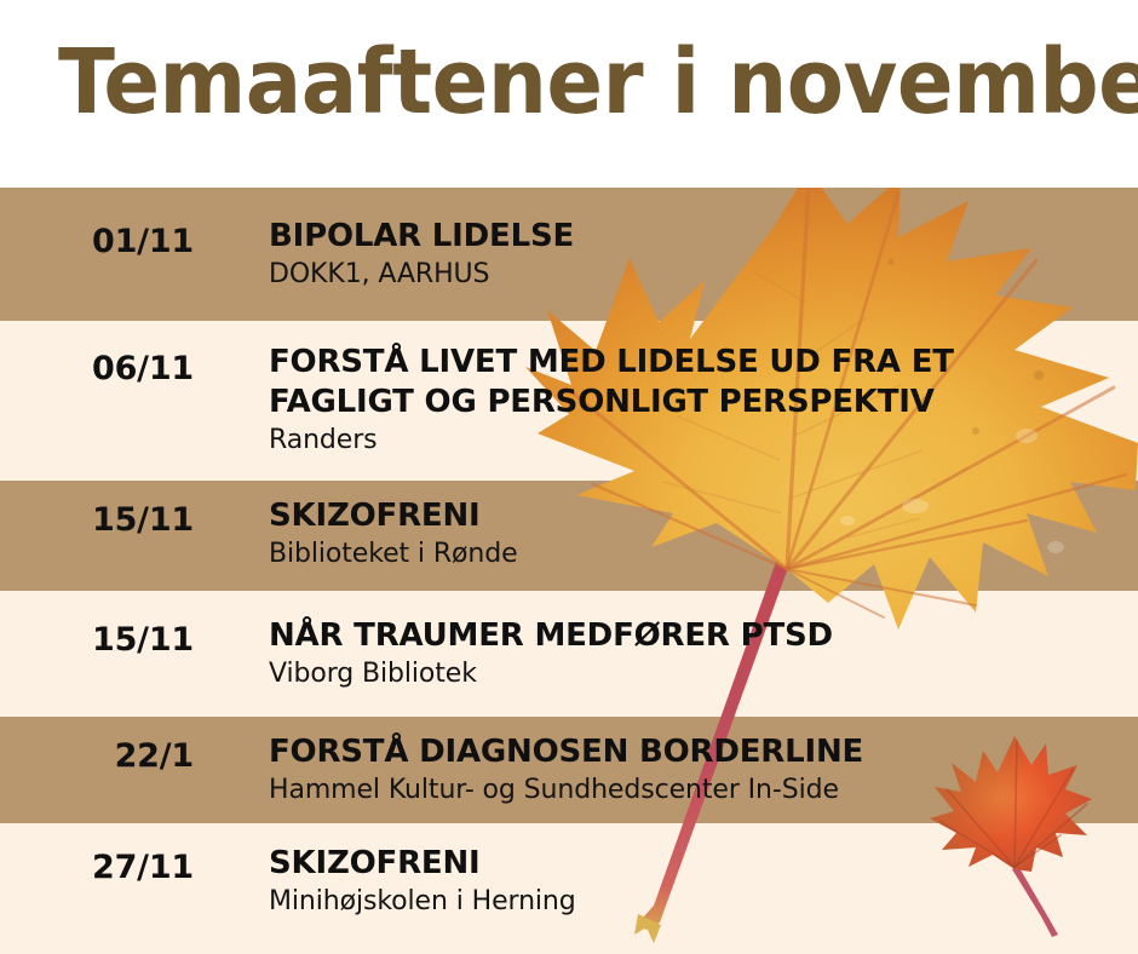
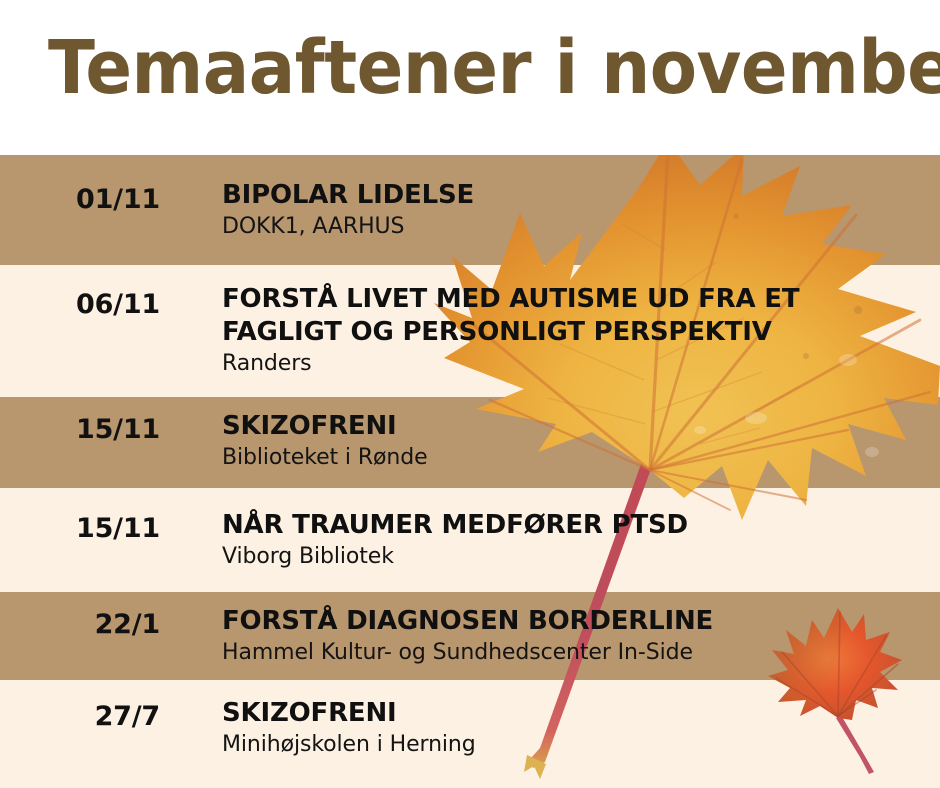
  Temaaftener i novembe
  01/11
  BIPOLAR LIDELSE
  DOKK1, AARHUS
  06/11
- FORSTÅ LIVET MED LIDELSE UD FRA ET
+ FORSTÅ LIVET MED AUTISME UD FRA ET
  FAGLIGT OG PERSONLIGT PERSPEKTIV
  Randers
  15/11
  SKIZOFRENI
  Biblioteket i Rønde
  15/11
  NÅR TRAUMER MEDFØRER PTSD
  Viborg Bibliotek
  22/1
  FORSTÅ DIAGNOSEN BORDERLINE
  Hammel Kultur- og Sundhedscenter In-Side
- 27/11
+ 27/7
  SKIZOFRENI
  Minihøjskolen i Herning
